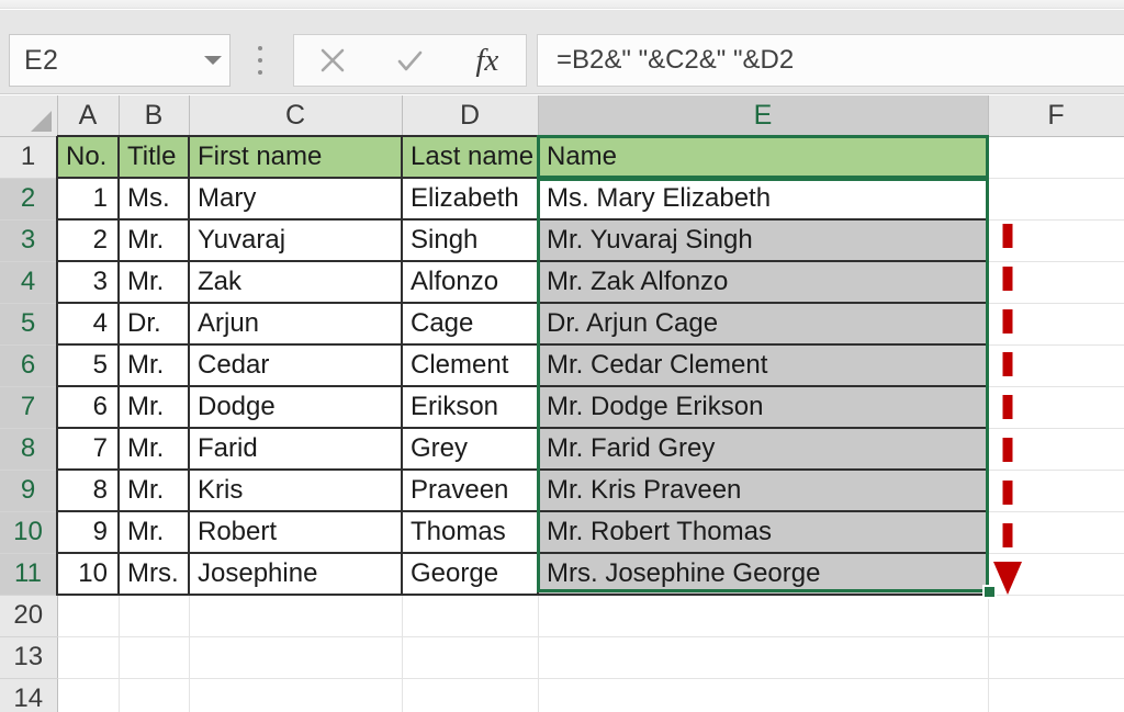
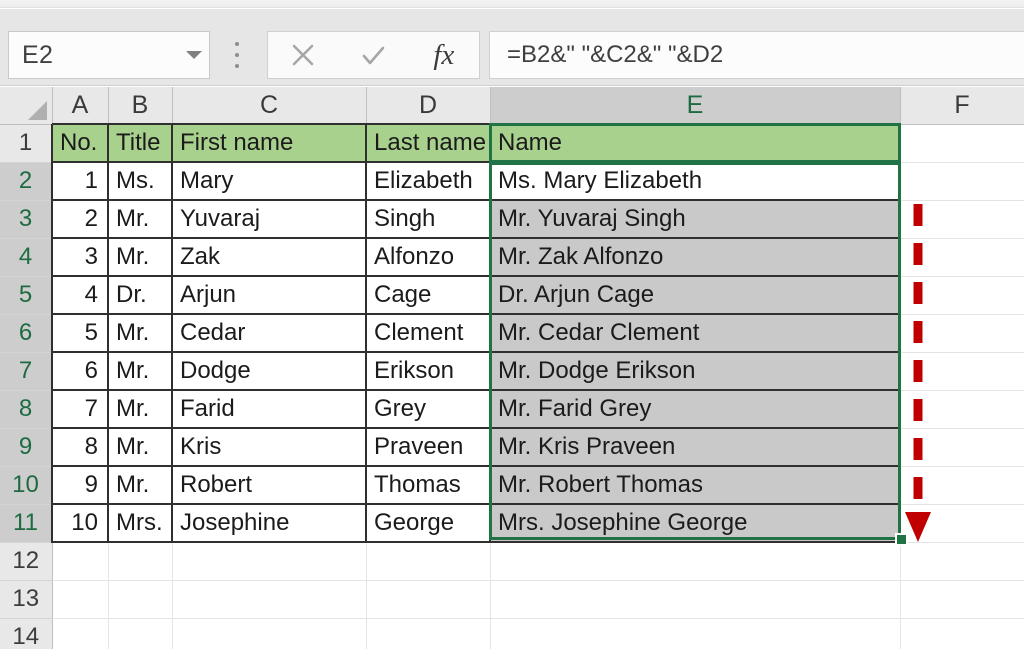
  E2
  fx
  =B2&" "&C2&" "&D2
  	A	B	C	D	E	F
  1	No.	Title	First name	Last name	Name
  2	1	Ms.	Mary	Elizabeth	Ms. Mary Elizabeth
  3	2	Mr.	Yuvaraj	Singh	Mr. Yuvaraj Singh
  4	3	Mr.	Zak	Alfonzo	Mr. Zak Alfonzo
  5	4	Dr.	Arjun	Cage	Dr. Arjun Cage
  6	5	Mr.	Cedar	Clement	Mr. Cedar Clement
  7	6	Mr.	Dodge	Erikson	Mr. Dodge Erikson
  8	7	Mr.	Farid	Grey	Mr. Farid Grey
  9	8	Mr.	Kris	Praveen	Mr. Kris Praveen
  10	9	Mr.	Robert	Thomas	Mr. Robert Thomas
  11	10	Mrs.	Josephine	George	Mrs. Josephine George
- 20
+ 12
  13
  14
